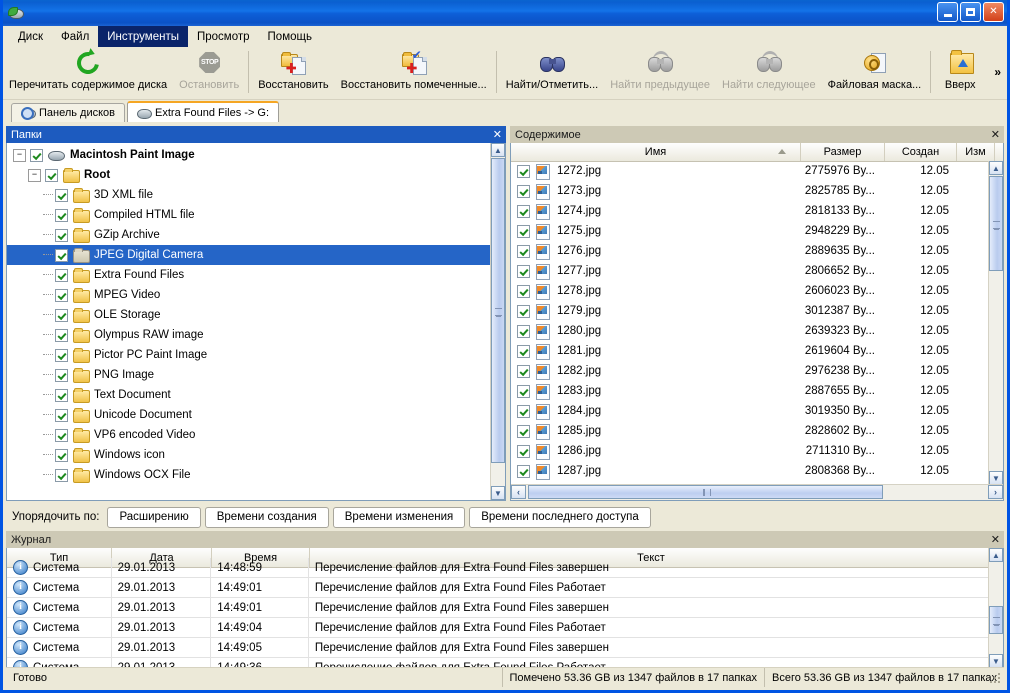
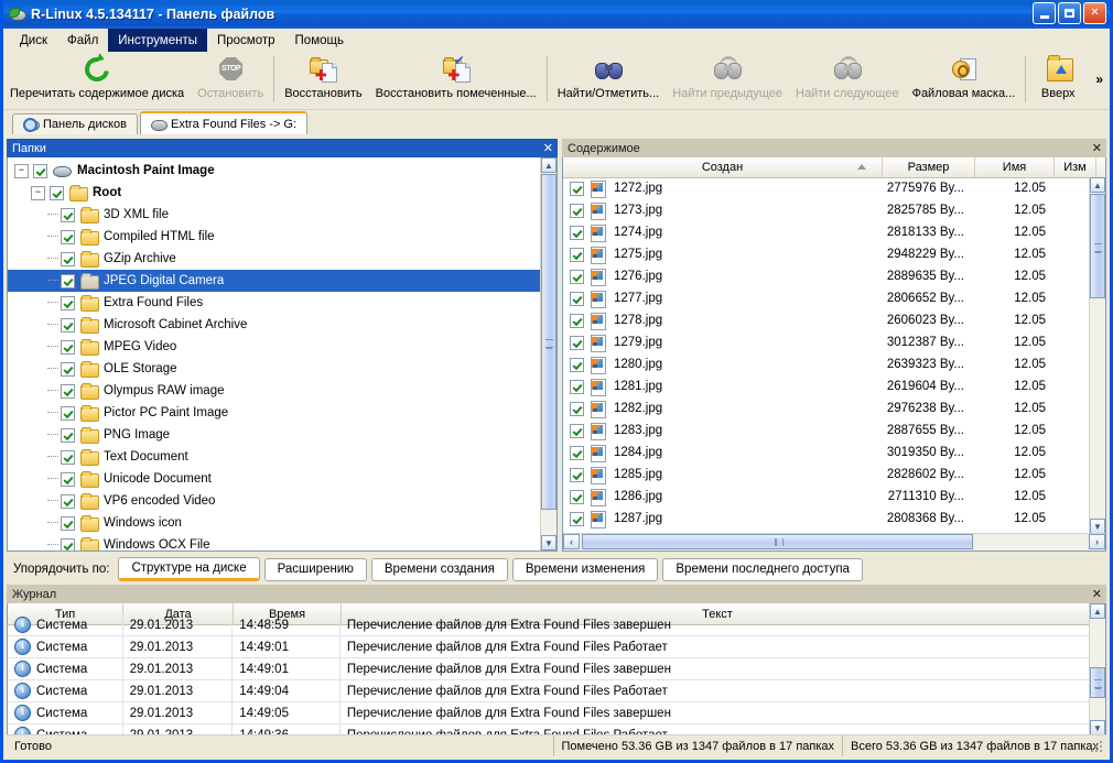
+ R-Linux 4.5.134117 - Панель файлов
  ✕
  Диск
  Файл
  Инструменты
  Просмотр
  Помощь
  Перечитать содержимое диска
  Остановить
  Восстановить
  ✔
  Восстановить помеченные...
  Найти/Отметить...
  Найти предыдущее
  Найти следующее
  Файловая маска...
  Вверх
  »
  Панель дисков
  Extra Found Files -> G:
  Папки
  ✕
  −
  Macintosh Paint Image
  −
  Root
  3D XML file
  Compiled HTML file
  GZip Archive
  JPEG Digital Camera
  Extra Found Files
+ Microsoft Cabinet Archive
  MPEG Video
  OLE Storage
  Olympus RAW image
  Pictor PC Paint Image
  PNG Image
  Text Document
  Unicode Document
  VP6 encoded Video
  Windows icon
  Windows OCX File
  ▲
  ▼
  Содержимое
  ✕
- Имя
+ Создан
  Размер
- Создан
+ Имя
  Изм
  1272.jpg
  2775976 By...
  12.05
  1273.jpg
  2825785 By...
  12.05
  1274.jpg
  2818133 By...
  12.05
  1275.jpg
  2948229 By...
  12.05
  1276.jpg
  2889635 By...
  12.05
  1277.jpg
  2806652 By...
  12.05
  1278.jpg
  2606023 By...
  12.05
  1279.jpg
  3012387 By...
  12.05
  1280.jpg
  2639323 By...
  12.05
  1281.jpg
  2619604 By...
  12.05
  1282.jpg
  2976238 By...
  12.05
  1283.jpg
  2887655 By...
  12.05
  1284.jpg
  3019350 By...
  12.05
  1285.jpg
  2828602 By...
  12.05
  1286.jpg
  2711310 By...
  12.05
  1287.jpg
  2808368 By...
  12.05
  ▲
  ▼
  ‹
  ›
  Упорядочить по:
+ Структуре на диске
  Расширению
  Времени создания
  Времени изменения
  Времени последнего доступа
  Журнал
  ✕
  Тип
  Дата
  Время
  Текст
  i
  Система
  29.01.2013
  14:48:59
  Перечисление файлов для Extra Found Files завершен
  i
  Система
  29.01.2013
  14:49:01
  Перечисление файлов для Extra Found Files Работает
  i
  Система
  29.01.2013
  14:49:01
  Перечисление файлов для Extra Found Files завершен
  i
  Система
  29.01.2013
  14:49:04
  Перечисление файлов для Extra Found Files Работает
  i
  Система
  29.01.2013
  14:49:05
  Перечисление файлов для Extra Found Files завершен
  i
  ▲
  ▼
  Готово
  Помечено 53.36 GB из 1347 файлов в 17 папках
  Всего 53.36 GB из 1347 файлов в 17 папка
